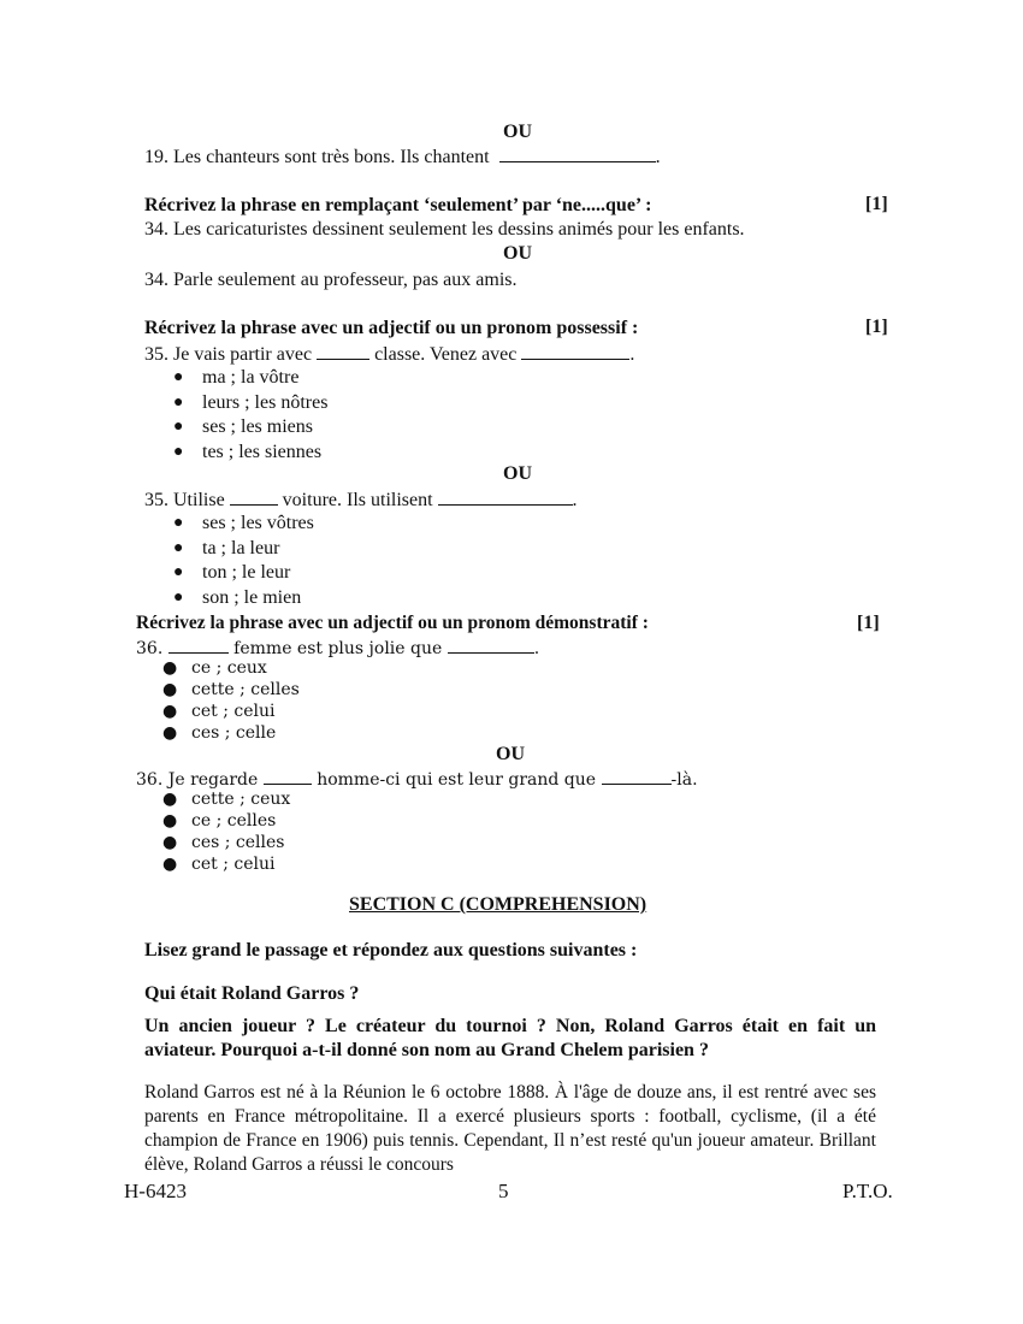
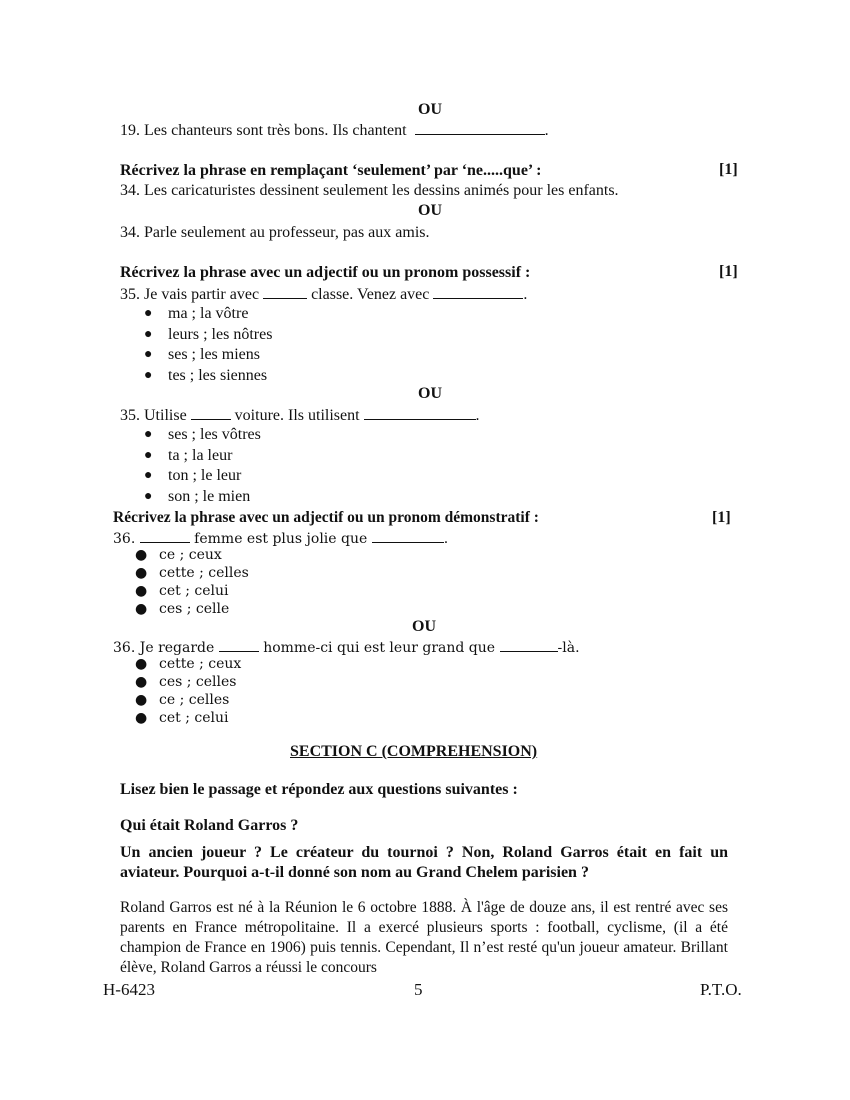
  OU
  19. Les chanteurs sont très bons. Ils chantent .
  Récrivez la phrase en remplaçant ‘seulement’ par ‘ne.....que’ :
  [1]
  34. Les caricaturistes dessinent seulement les dessins animés pour les enfants.
  OU
  34. Parle seulement au professeur, pas aux amis.
  Récrivez la phrase avec un adjectif ou un pronom possessif :
  [1]
  35. Je vais partir avec classe. Venez avec .
  ●
  ma ; la vôtre
  ●
  leurs ; les nôtres
  ●
  ses ; les miens
  ●
  tes ; les siennes
  OU
  35. Utilise voiture. Ils utilisent .
  ●
  ses ; les vôtres
  ●
  ta ; la leur
  ●
  ton ; le leur
  ●
  son ; le mien
  Récrivez la phrase avec un adjectif ou un pronom démonstratif :
  [1]
  36. femme est plus jolie que .
  ●
  ce ; ceux
  ●
  cette ; celles
  ●
  cet ; celui
  ●
  ces ; celle
  OU
  36. Je regarde homme-ci qui est leur grand que -là.
  ●
  cette ; ceux
  ●
- ce ; celles
+ ces ; celles
  ●
- ces ; celles
+ ce ; celles
  ●
  cet ; celui
  SECTION C (COMPREHENSION)
- Lisez grand le passage et répondez aux questions suivantes :
+ Lisez bien le passage et répondez aux questions suivantes :
  Qui était Roland Garros ?
  Un ancien joueur ? Le créateur du tournoi ? Non, Roland Garros était en fait un aviateur. Pourquoi a-t-il donné son nom au Grand Chelem parisien ?
  Roland Garros est né à la Réunion le 6 octobre 1888. À l'âge de douze ans, il est rentré avec ses parents en France métropolitaine. Il a exercé plusieurs sports : football, cyclisme, (il a été champion de France en 1906) puis tennis. Cependant, Il n’est resté qu'un joueur amateur. Brillant élève, Roland Garros a réussi le concours
  H-6423
  5
  P.T.O.
